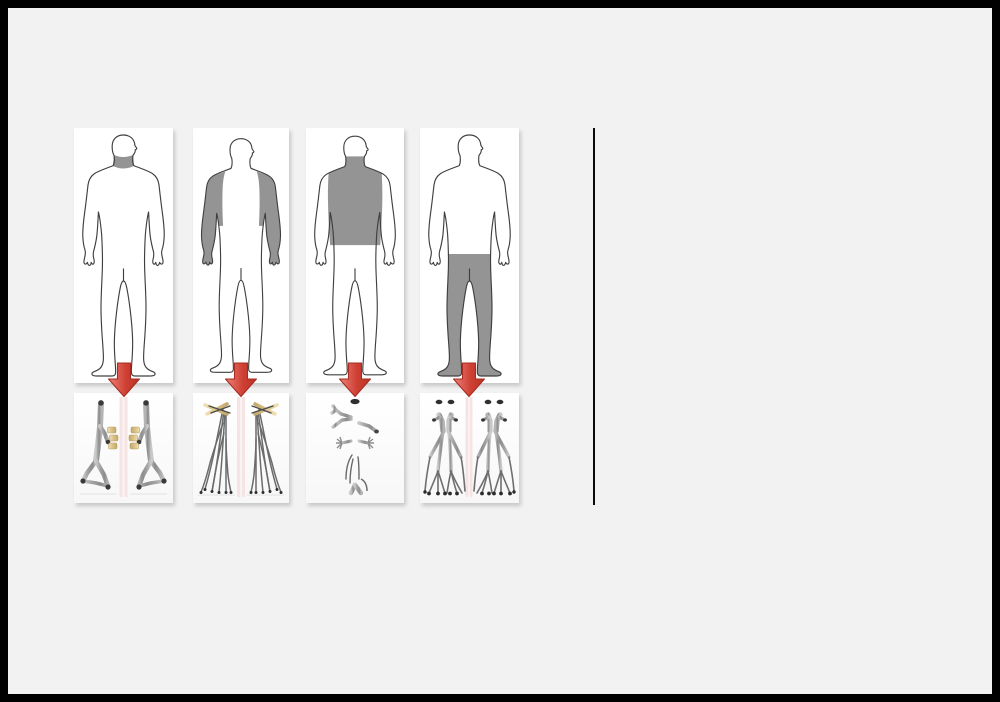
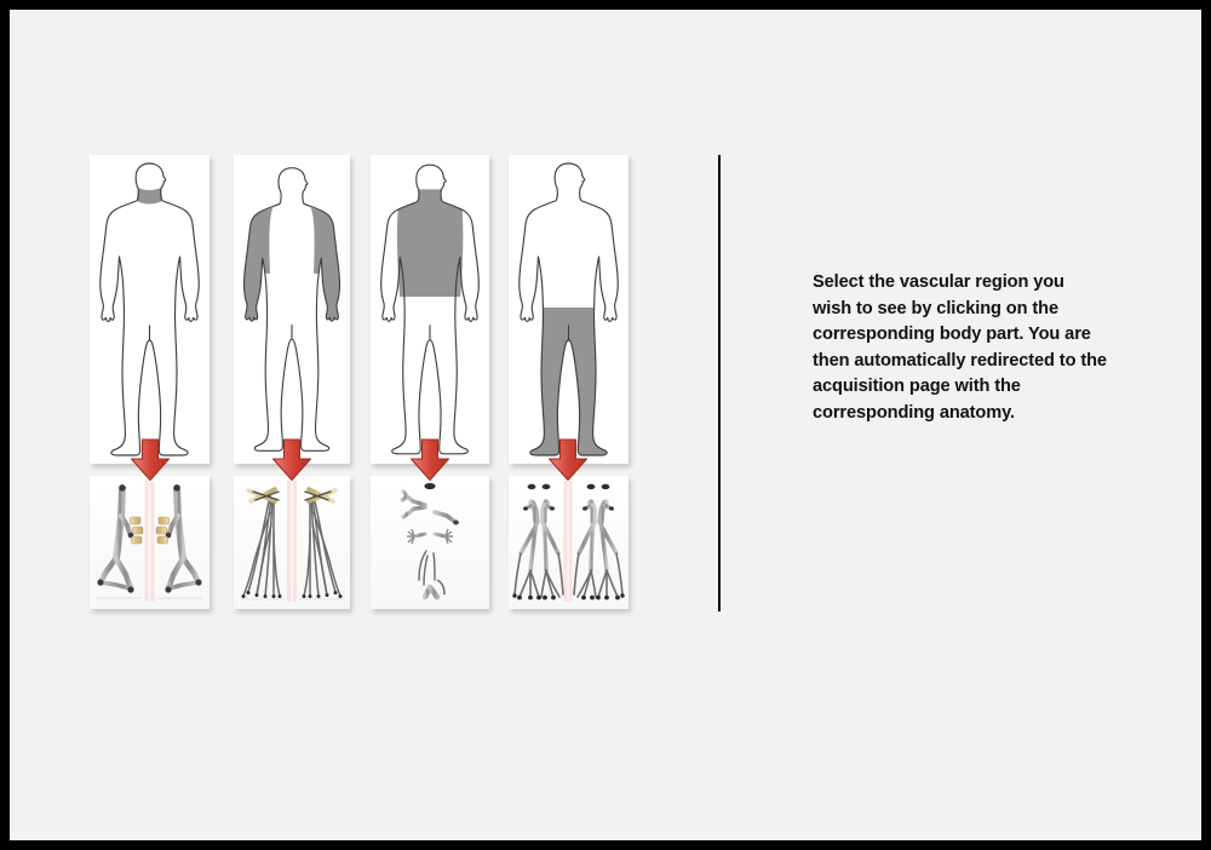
+ Select the vascular region you wish to see by clicking on the corresponding body part. You are then automatically redirected to the acquisition page with the corresponding anatomy.
